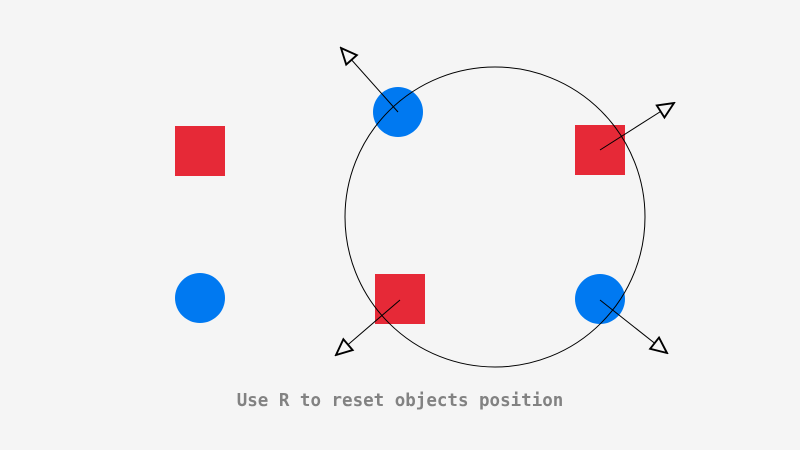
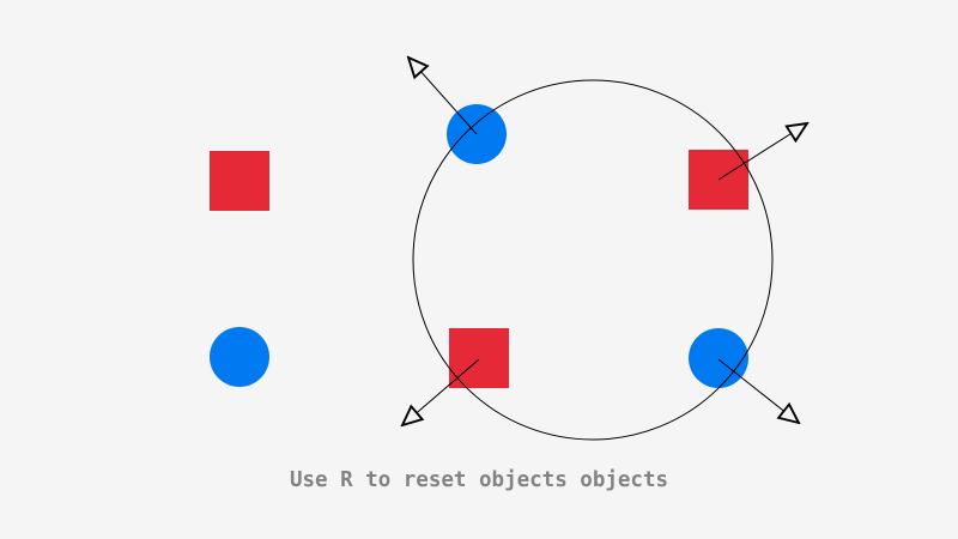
- Use R to reset objects position
+ Use R to reset objects objects
